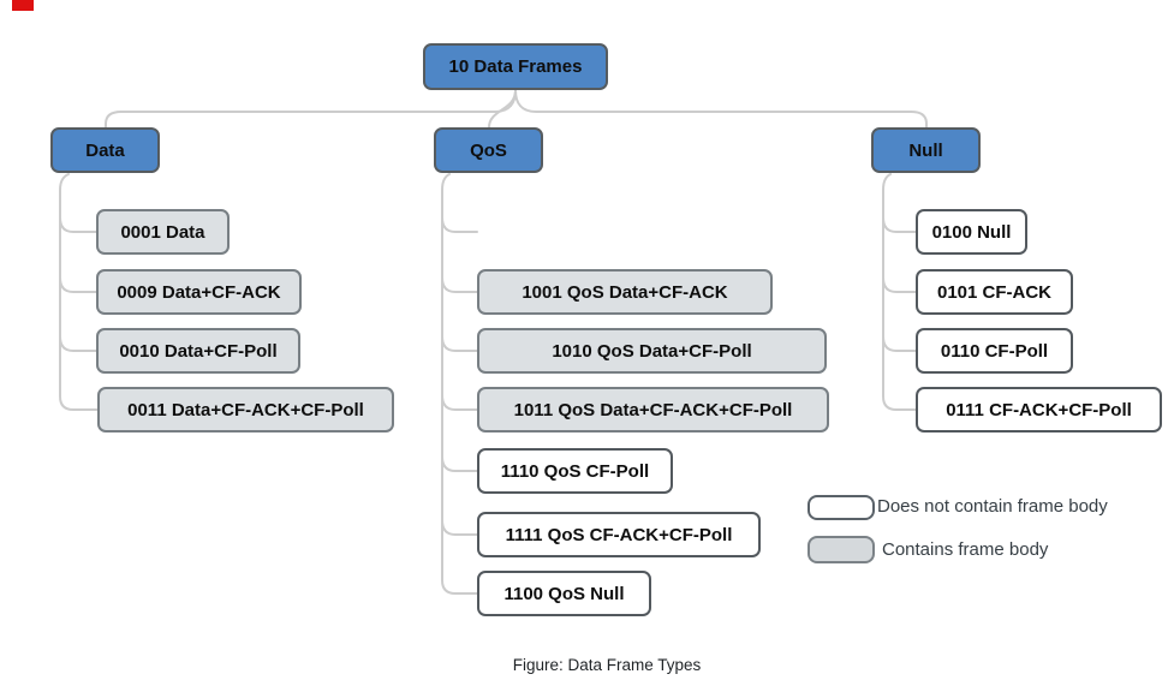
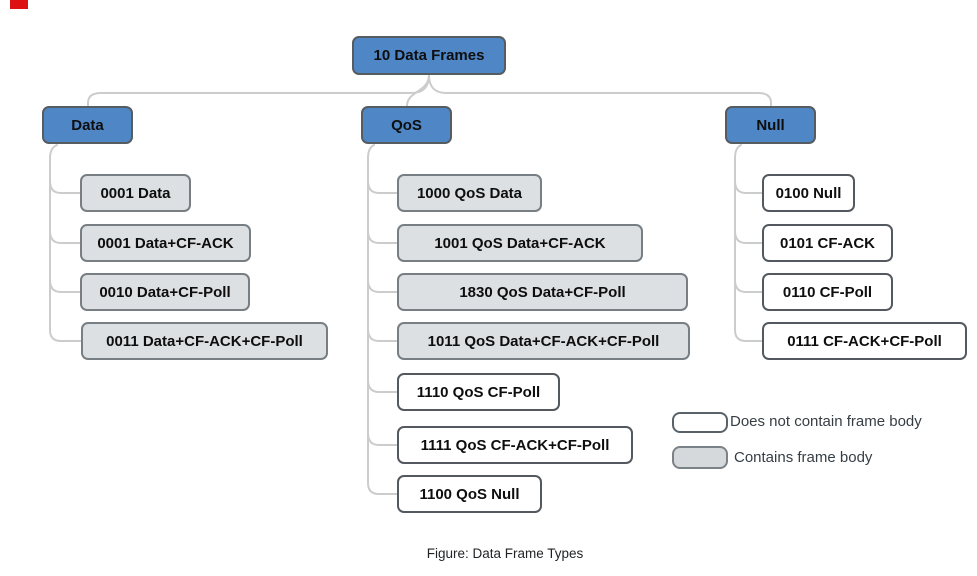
  10 Data Frames
  Data
  QoS
  Null
  0001 Data
- 0009 Data+CF-ACK
+ 0001 Data+CF-ACK
  0010 Data+CF-Poll
  0011 Data+CF-ACK+CF-Poll
+ 1000 QoS Data
  1001 QoS Data+CF-ACK
- 1010 QoS Data+CF-Poll
+ 1830 QoS Data+CF-Poll
  1011 QoS Data+CF-ACK+CF-Poll
  1110 QoS CF-Poll
  1111 QoS CF-ACK+CF-Poll
  1100 QoS Null
  0100 Null
  0101 CF-ACK
  0110 CF-Poll
  0111 CF-ACK+CF-Poll
  Does not contain frame body
  Contains frame body
  Figure: Data Frame Types
